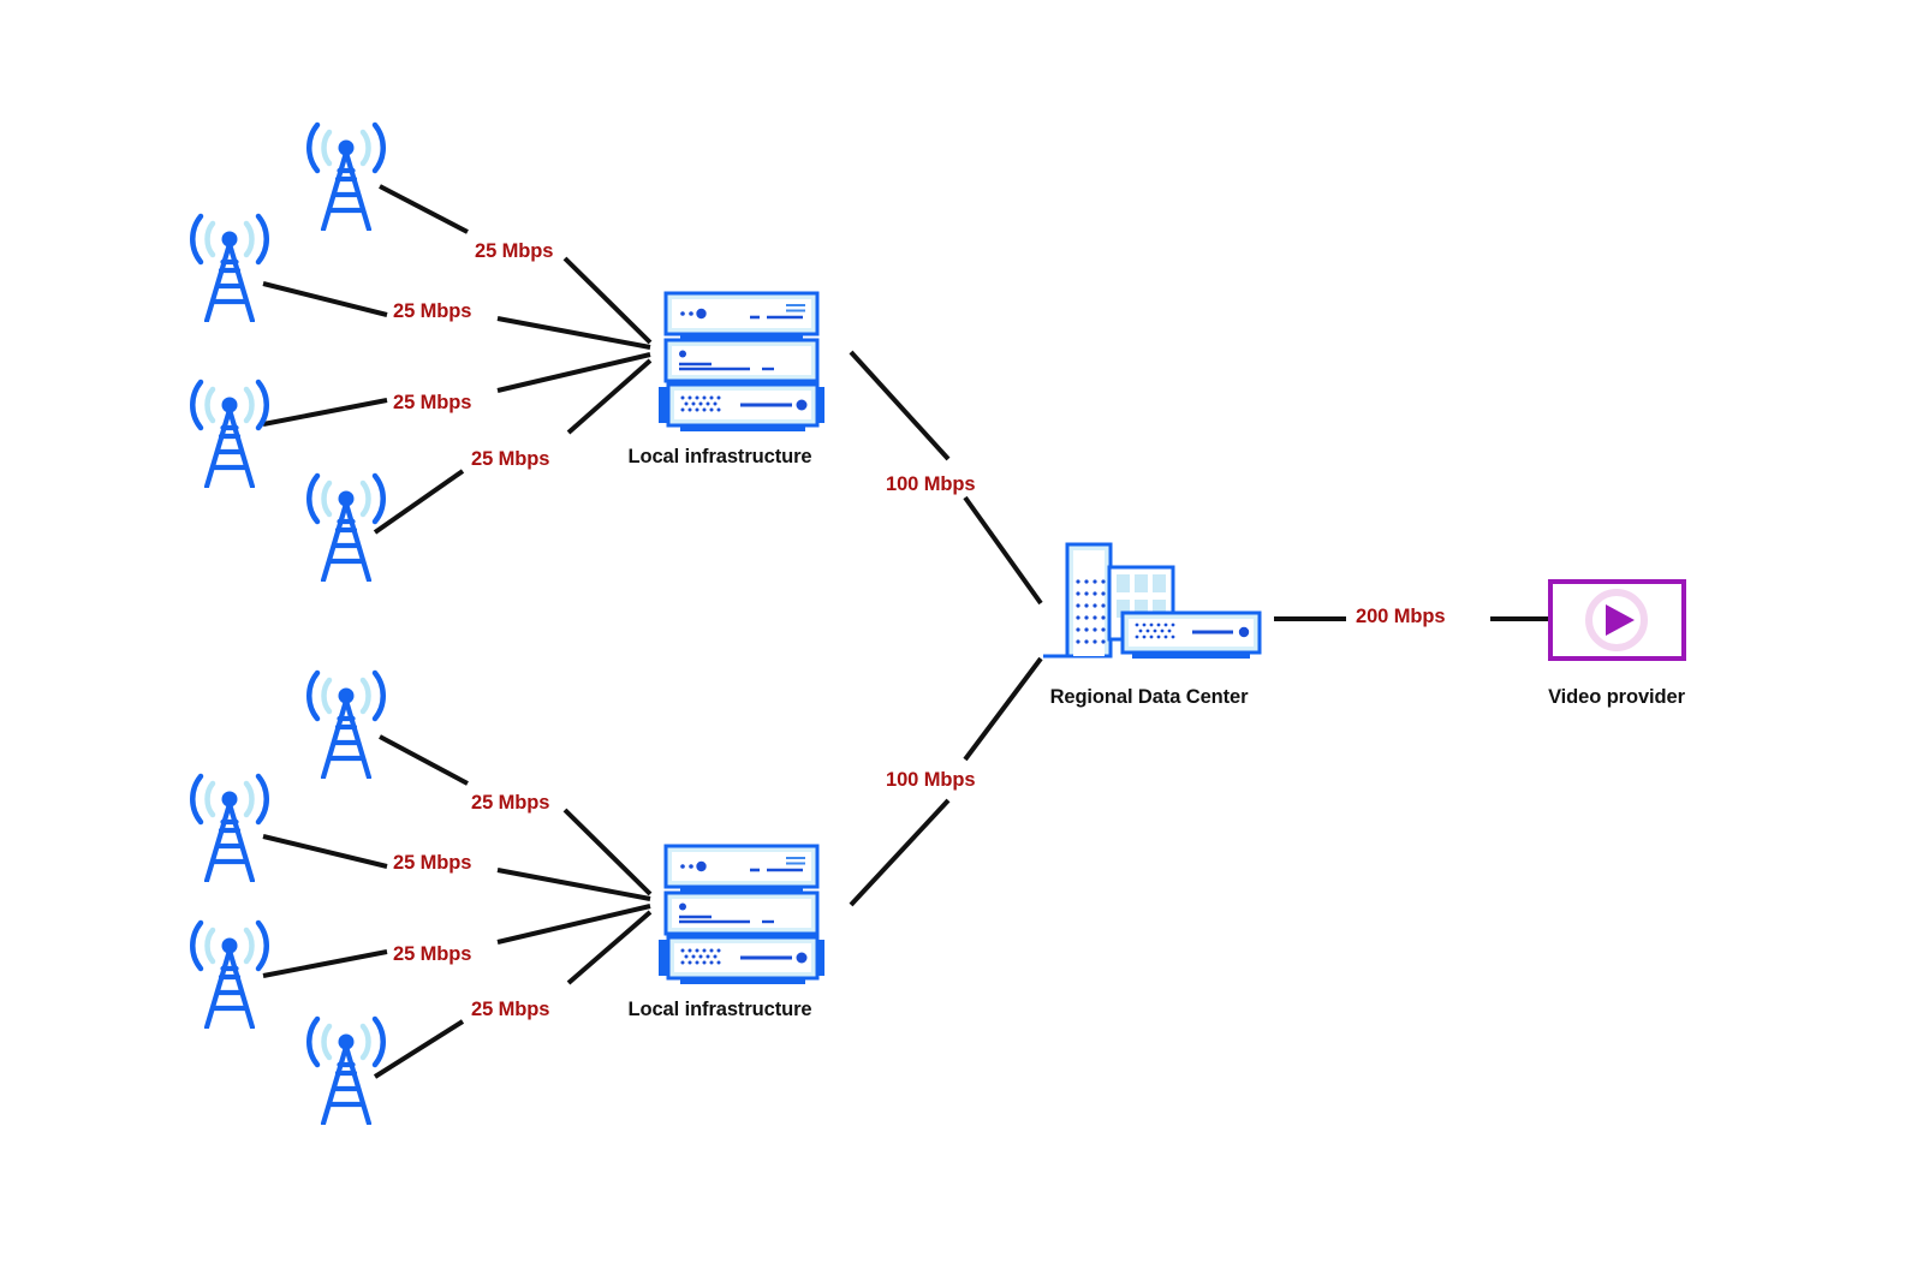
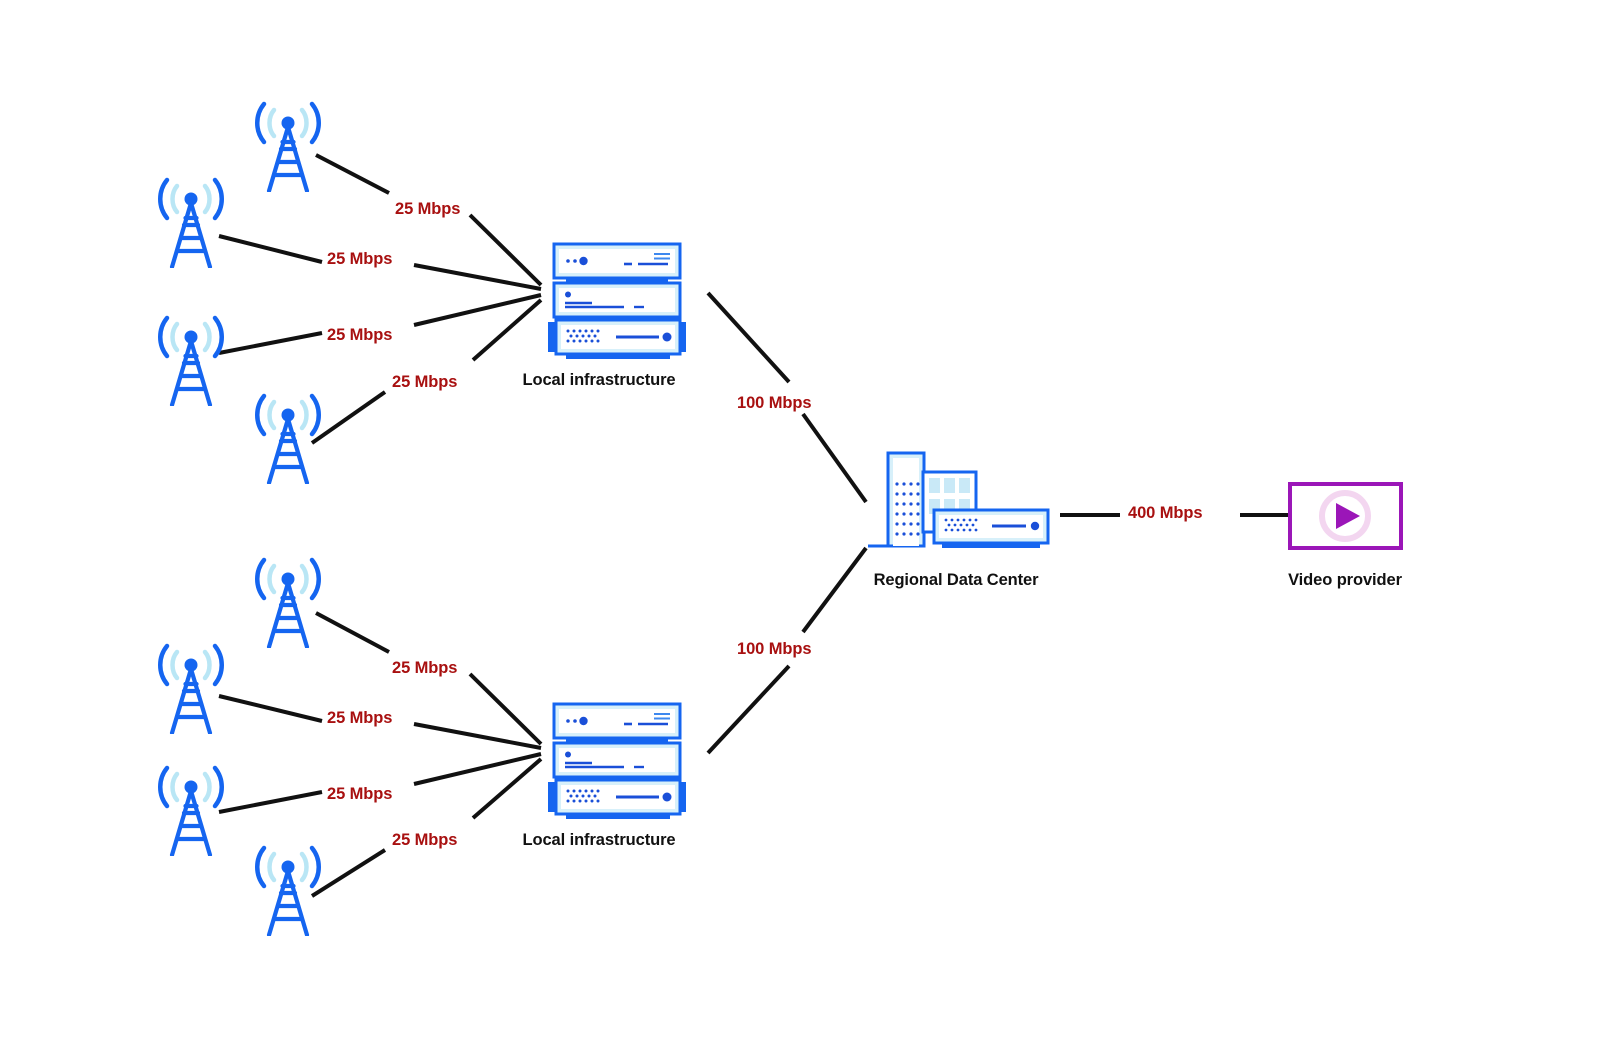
  Local infrastructure
  Local infrastructure
  Regional Data Center
  Video provider
  25 Mbps
  25 Mbps
  25 Mbps
  25 Mbps
  25 Mbps
  25 Mbps
  25 Mbps
  25 Mbps
  100 Mbps
  100 Mbps
- 200 Mbps
+ 400 Mbps
